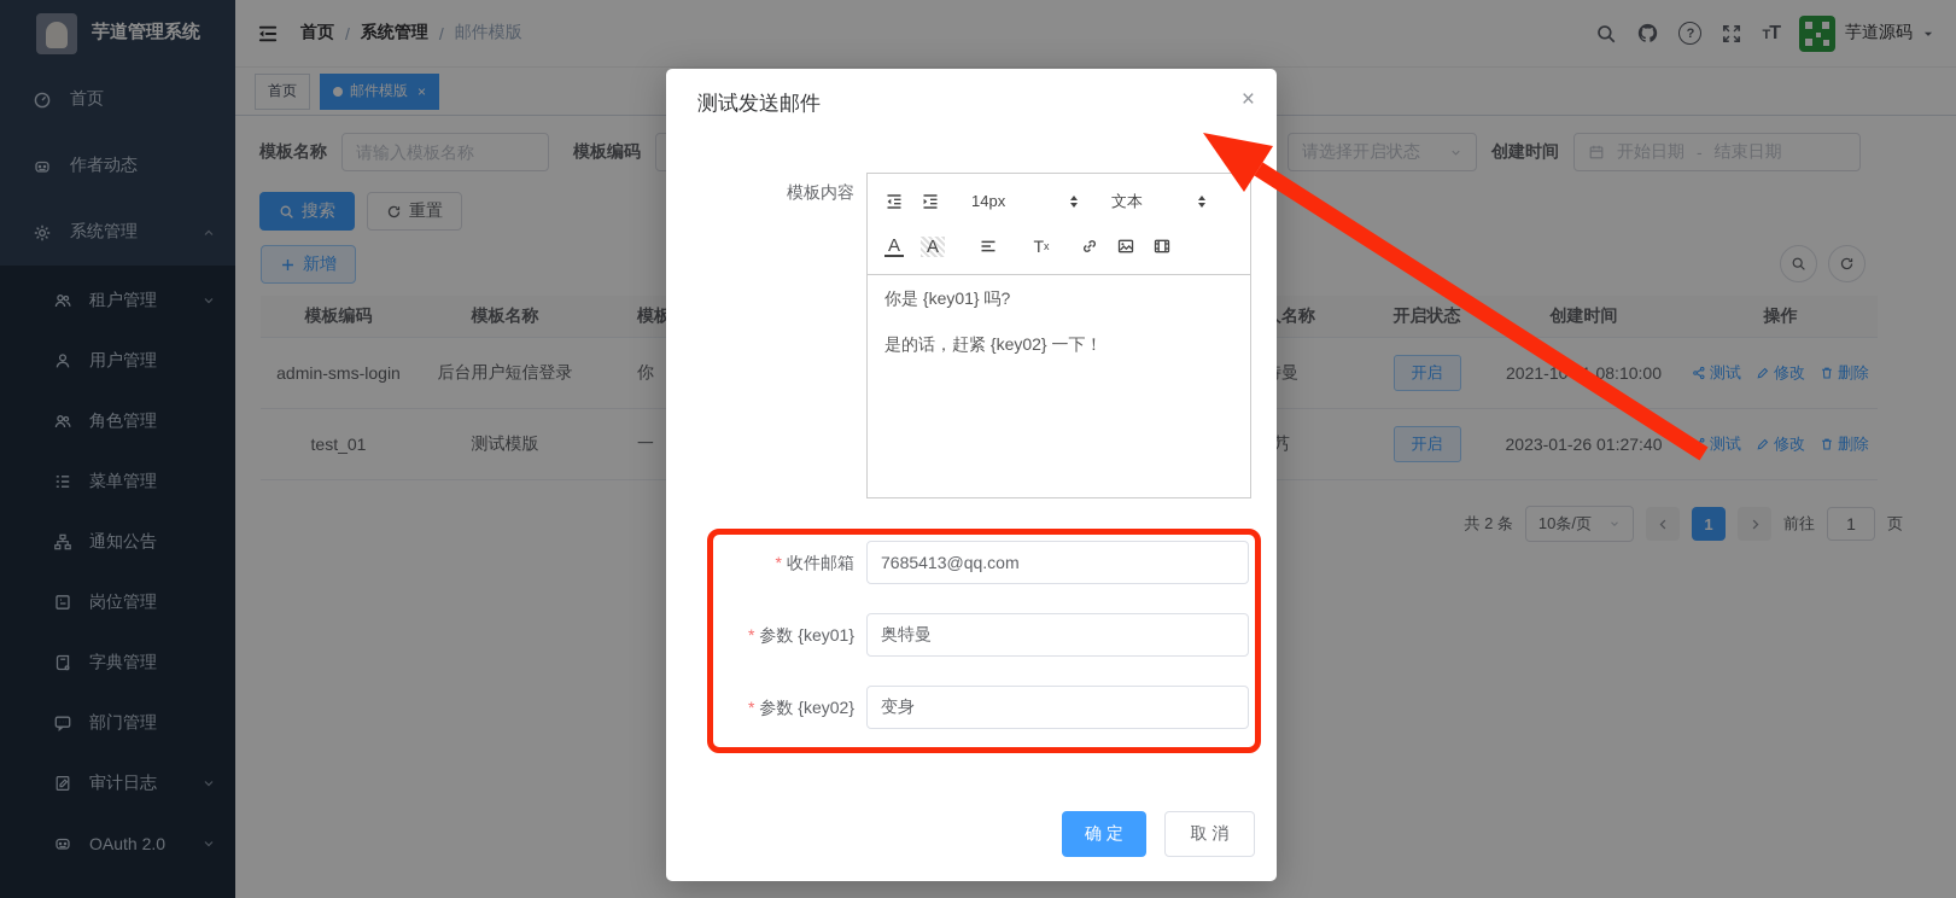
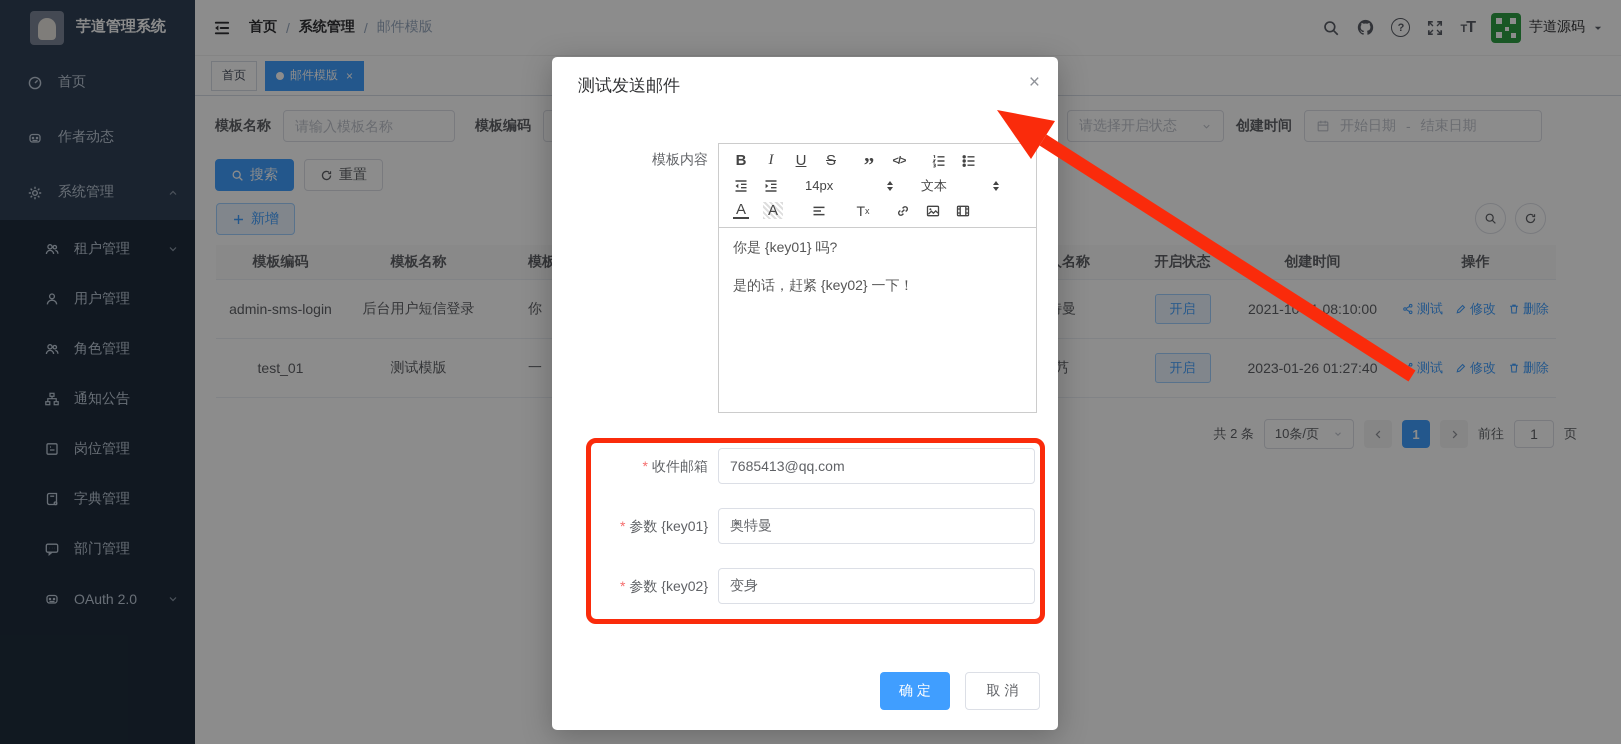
  芋道管理系统
  首页
  作者动态
  系统管理
  租户管理
  用户管理
  角色管理
- 菜单管理
  通知公告
  岗位管理
  字典管理
  部门管理
- 审计日志
  OAuth 2.0
  首页
  /
  系统管理
  /
  邮件模版
  ?
  TT
  芋道源码
  首页
  邮件模版
  ×
  模板名称
  请输入模板名称
  模板编码
  请选择开启状态
  创建时间
  开始日期
  -
  结束日期
  搜索
  重置
  新增
  模板编码
  模板名称
  开启状态
  创建时间
  操作
  admin-sms-login
  后台用户短信登录
  你
  开启
  2021-1 08:10:00
  测试
  修改
  删除
  test_01
  测试模版
  一
  开启
  2023-01-26 01:27:40
  测试
  修改
  删除
  共 2 条
  10条/页
  1
  前往
  1
  页
  测试发送邮件
  ×
  模板内容
+ B
+ I
+ U
+ S
+ ”
+ </>
  14px
  文本
  A
  A
  T
  x
  你是 {key01} 吗?
  是的话，赶紧 {key02} 一下！
  * 收件邮箱
  7685413@qq.com
  * 参数 {key01}
  奥特曼
  * 参数 {key02}
  变身
  确 定
  取 消
